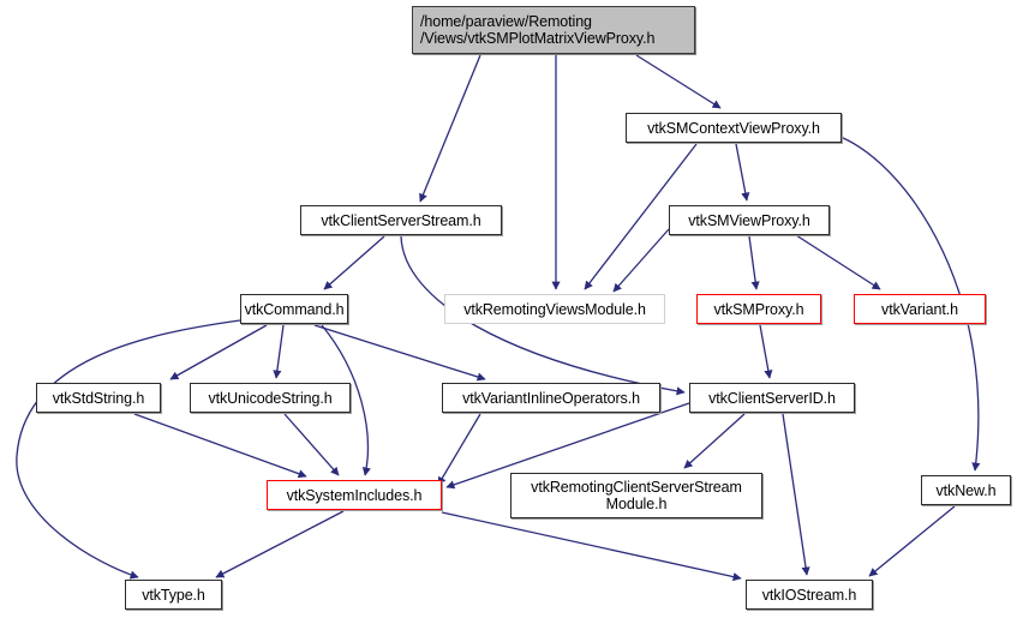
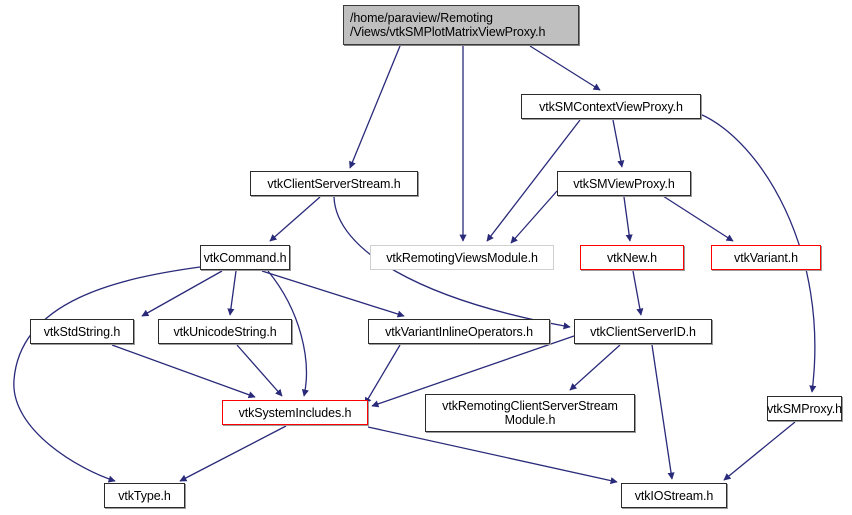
  /home/paraview/Remoting
  /Views/vtkSMPlotMatrixViewProxy.h
  vtkSMContextViewProxy.h
  vtkClientServerStream.h
  vtkSMViewProxy.h
  vtkCommand.h
  vtkRemotingViewsModule.h
- vtkSMProxy.h
+ vtkNew.h
  vtkVariant.h
  vtkStdString.h
  vtkUnicodeString.h
  vtkVariantInlineOperators.h
  vtkClientServerID.h
  vtkSystemIncludes.h
  vtkRemotingClientServerStream
  Module.h
- vtkNew.h
+ vtkSMProxy.h
  vtkType.h
  vtkIOStream.h
